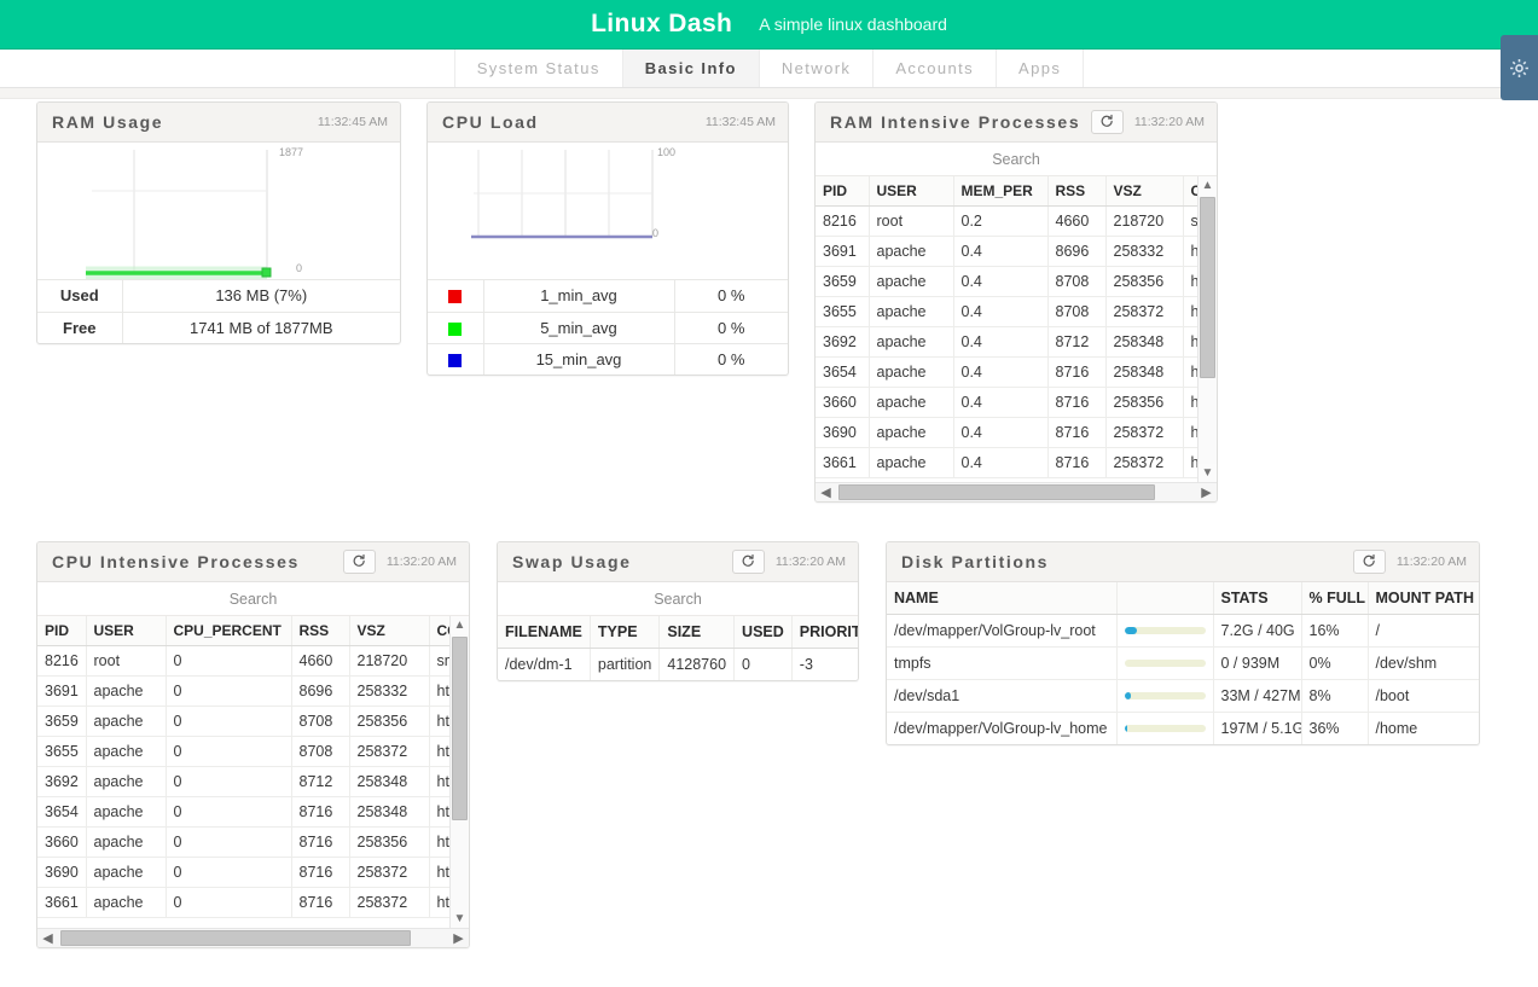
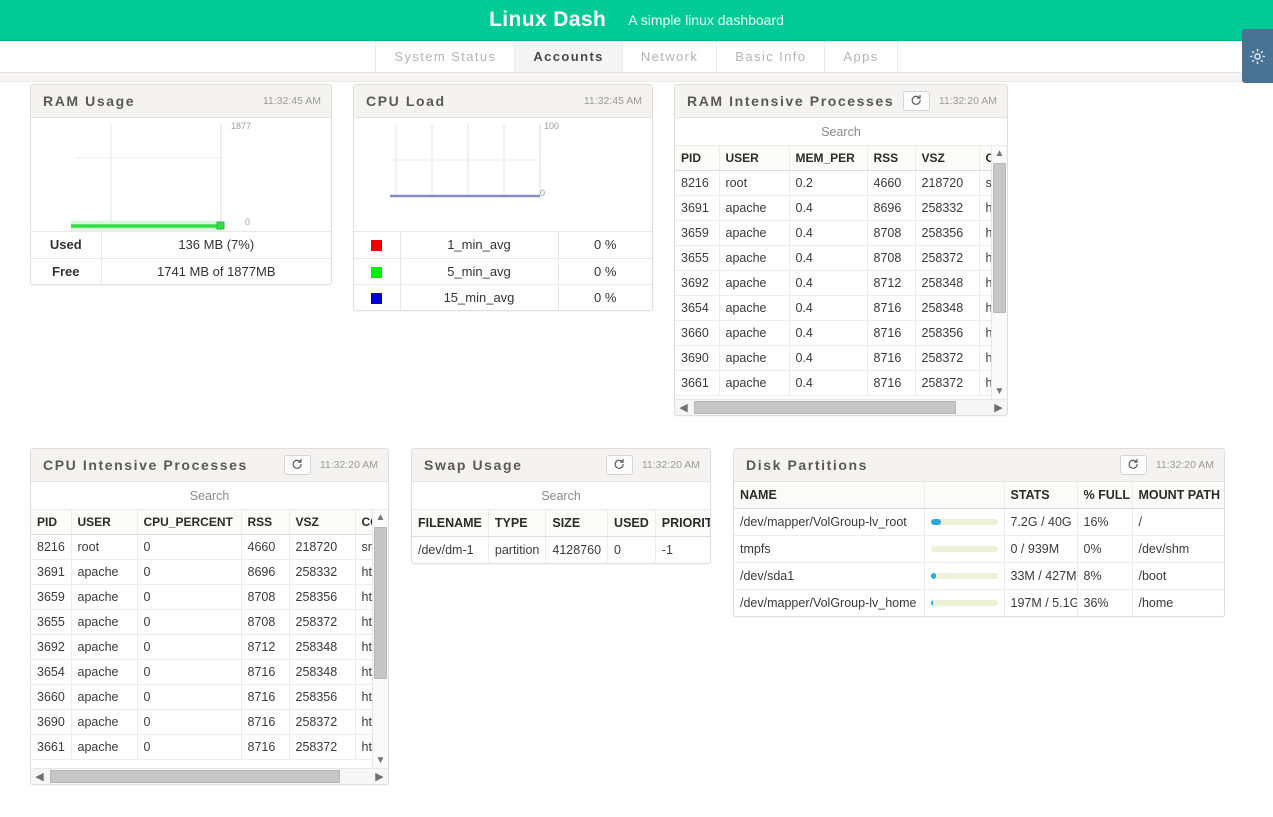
  Linux Dash
  A simple linux dashboard
  System Status
- Basic Info
+ Accounts
  Network
- Accounts
+ Basic Info
  Apps
  RAM Usage
  11:32:45 AM
  1877
  0
  Used	136 MB (7%)
  Free	1741 MB of 1877MB
  CPU Load
  11:32:45 AM
  100
  0
  	1_min_avg	0 %
  	5_min_avg	0 %
  	15_min_avg	0 %
  RAM Intensive Processes
  11:32:20 AM
  Search
  PID	USER	MEM_PER	RSS	VSZ	C
  8216	root	0.2	4660	218720	s
  3691	apache	0.4	8696	258332	h
  3659	apache	0.4	8708	258356	h
  3655	apache	0.4	8708	258372	h
  3692	apache	0.4	8712	258348	h
  3654	apache	0.4	8716	258348	h
  3660	apache	0.4	8716	258356	h
  3690	apache	0.4	8716	258372	h
  3661	apache	0.4	8716	258372	h
  ▲
  ▼
  ◀
  ▶
  CPU Intensive Processes
  11:32:20 AM
  Search
  PID	USER	CPU_PERCENT	RSS	VSZ	C
  8216	root	0	4660	218720	s
  3691	apache	0	8696	258332	ht
  3659	apache	0	8708	258356	ht
  3655	apache	0	8708	258372	ht
  3692	apache	0	8712	258348	ht
  3654	apache	0	8716	258348	ht
  3660	apache	0	8716	258356	ht
  3690	apache	0	8716	258372	ht
  3661	apache	0	8716	258372	ht
  ▲
  ▼
  ◀
  ▶
  Swap Usage
  11:32:20 AM
  Search
  FILENAME	TYPE	SIZE	USED	PRIORIT
- /dev/dm-1	partition	4128760	0	-3
+ /dev/dm-1	partition	4128760	0	-1
  Disk Partitions
  11:32:20 AM
  NAME		STATS	% FULL	MOUNT PATH
  /dev/mapper/VolGroup-lv_root		7.2G / 40G	16%	/
  tmpfs		0 / 939M	0%	/dev/shm
  /dev/sda1		33M / 427M	8%	/boot
  /dev/mapper/VolGroup-lv_home		197M / 5.1G	36%	/home
